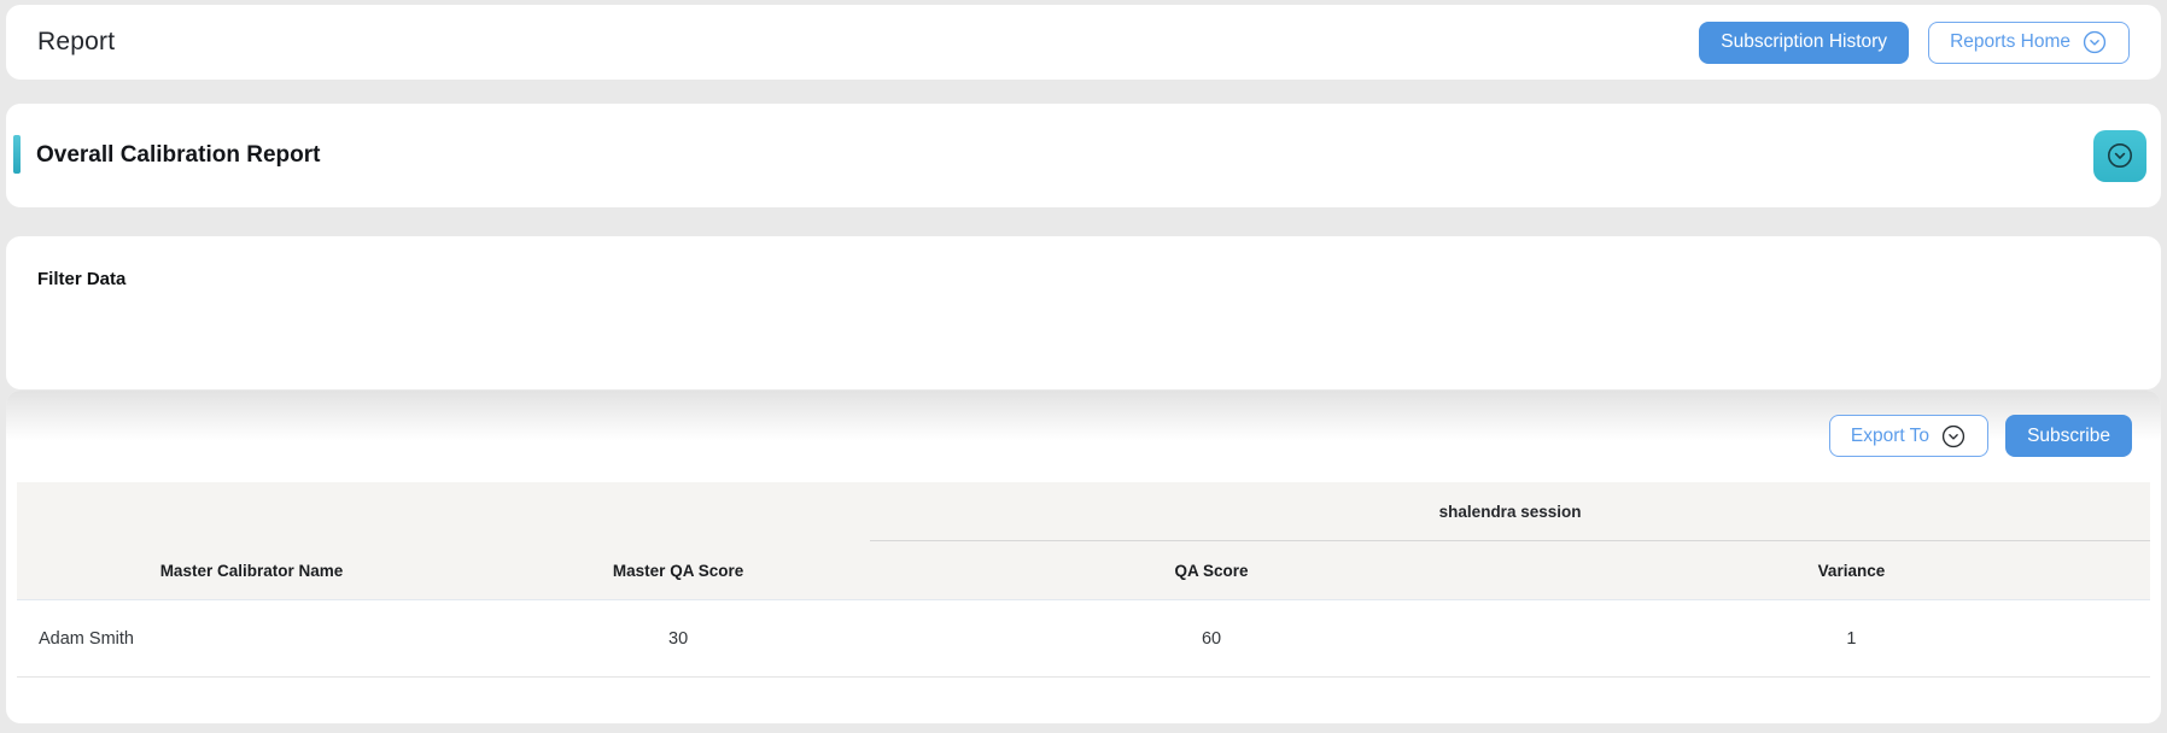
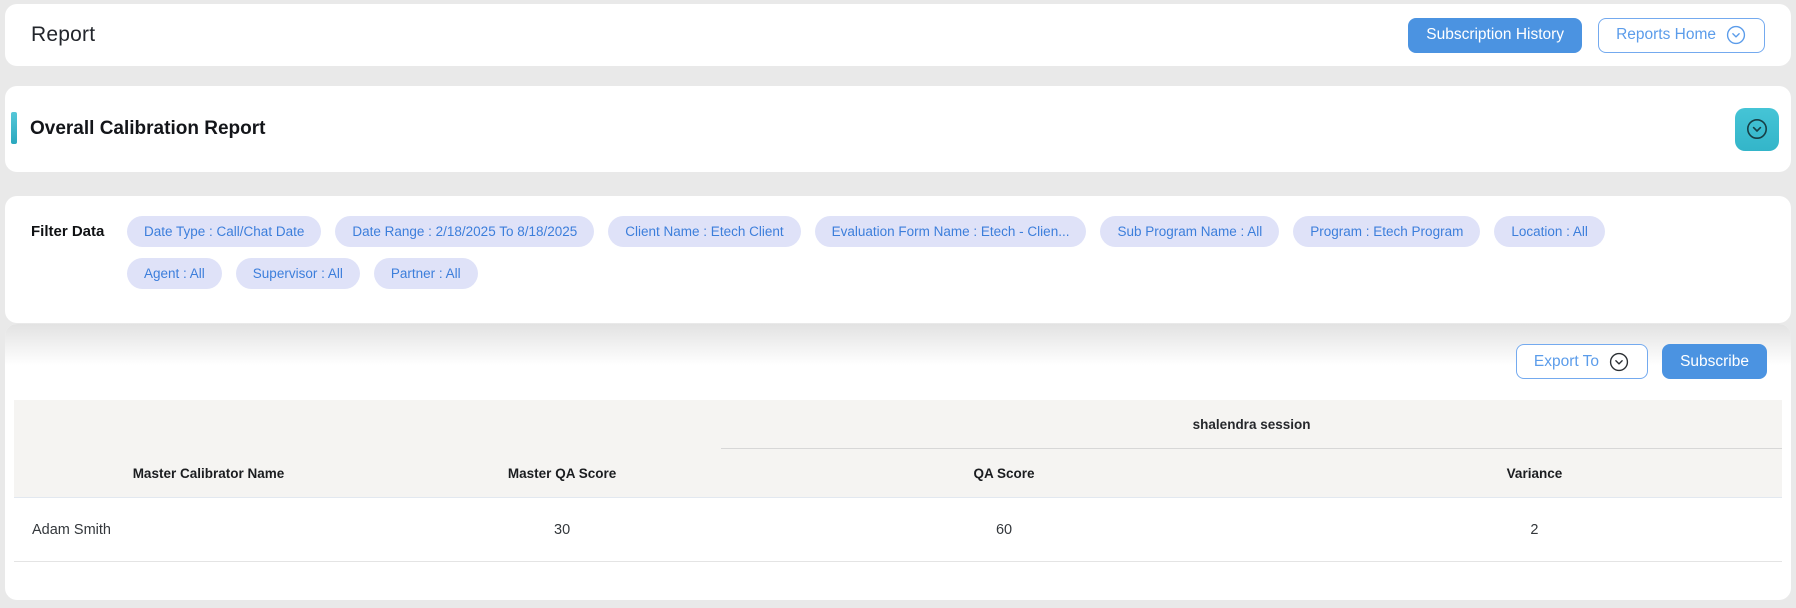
  Report
  Subscription History
  Reports Home
  Overall Calibration Report
  Filter Data
+ Date Type : Call/Chat Date
+ Date Range : 2/18/2025 To 8/18/2025
+ Client Name : Etech Client
+ Evaluation Form Name : Etech - Clien...
+ Sub Program Name : All
+ Program : Etech Program
+ Location : All
+ Agent : All
+ Supervisor : All
+ Partner : All
  Export To
  Subscribe
  shalendra session
  Master Calibrator Name
  Master QA Score
  QA Score
  Variance
  Adam Smith
  30
  60
- 1
+ 2
